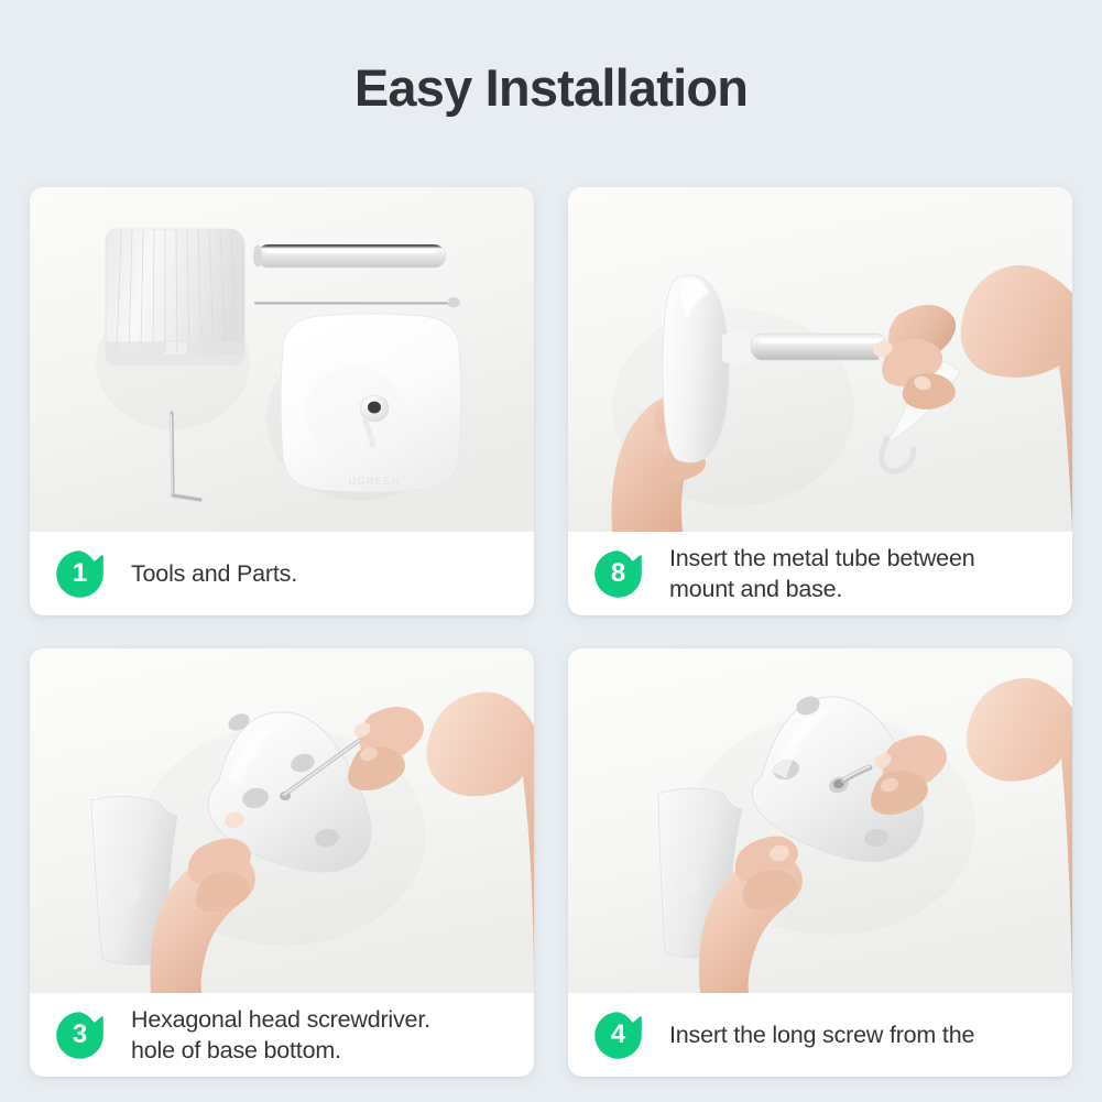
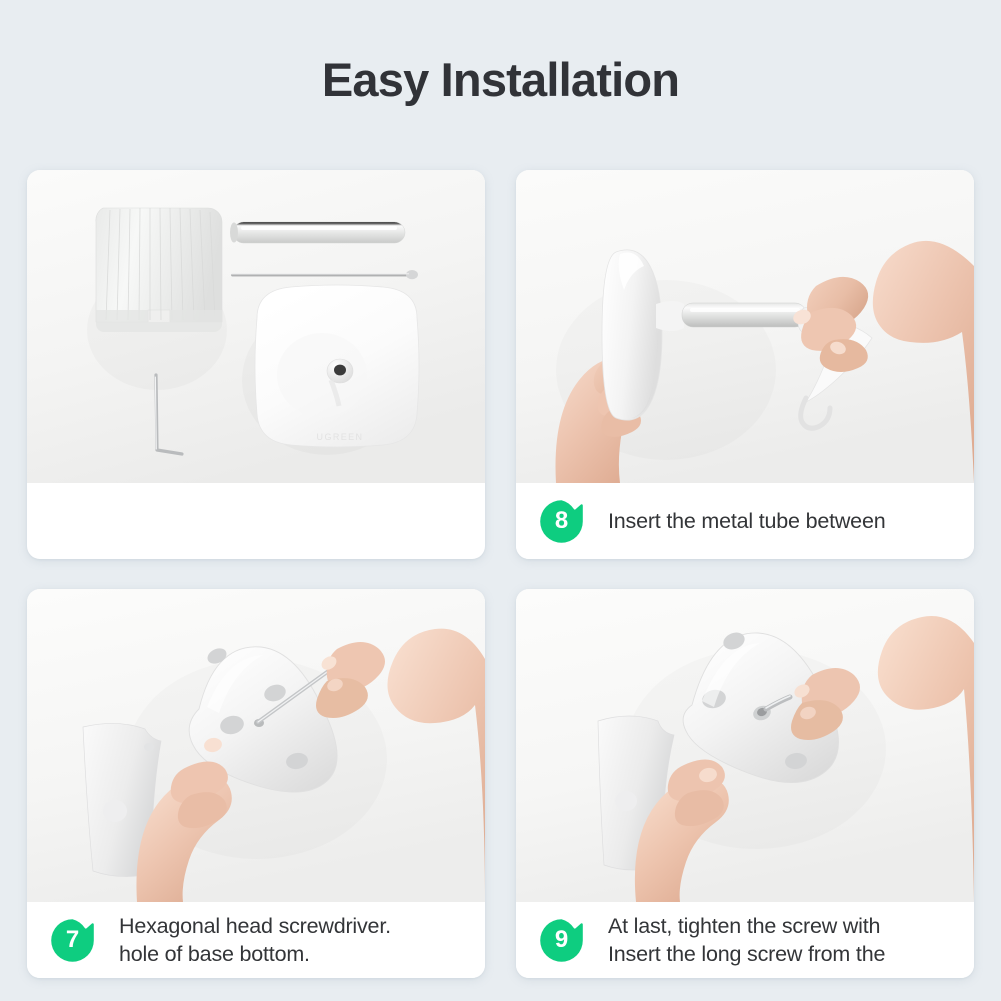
  Easy Installation
- 1
- Tools and Parts.
  8
  Insert the metal tube between
- mount and base.
- 3
+ 7
  Hexagonal head screwdriver.
  hole of base bottom.
- 4
+ 9
+ At last, tighten the screw with
  Insert the long screw from the
